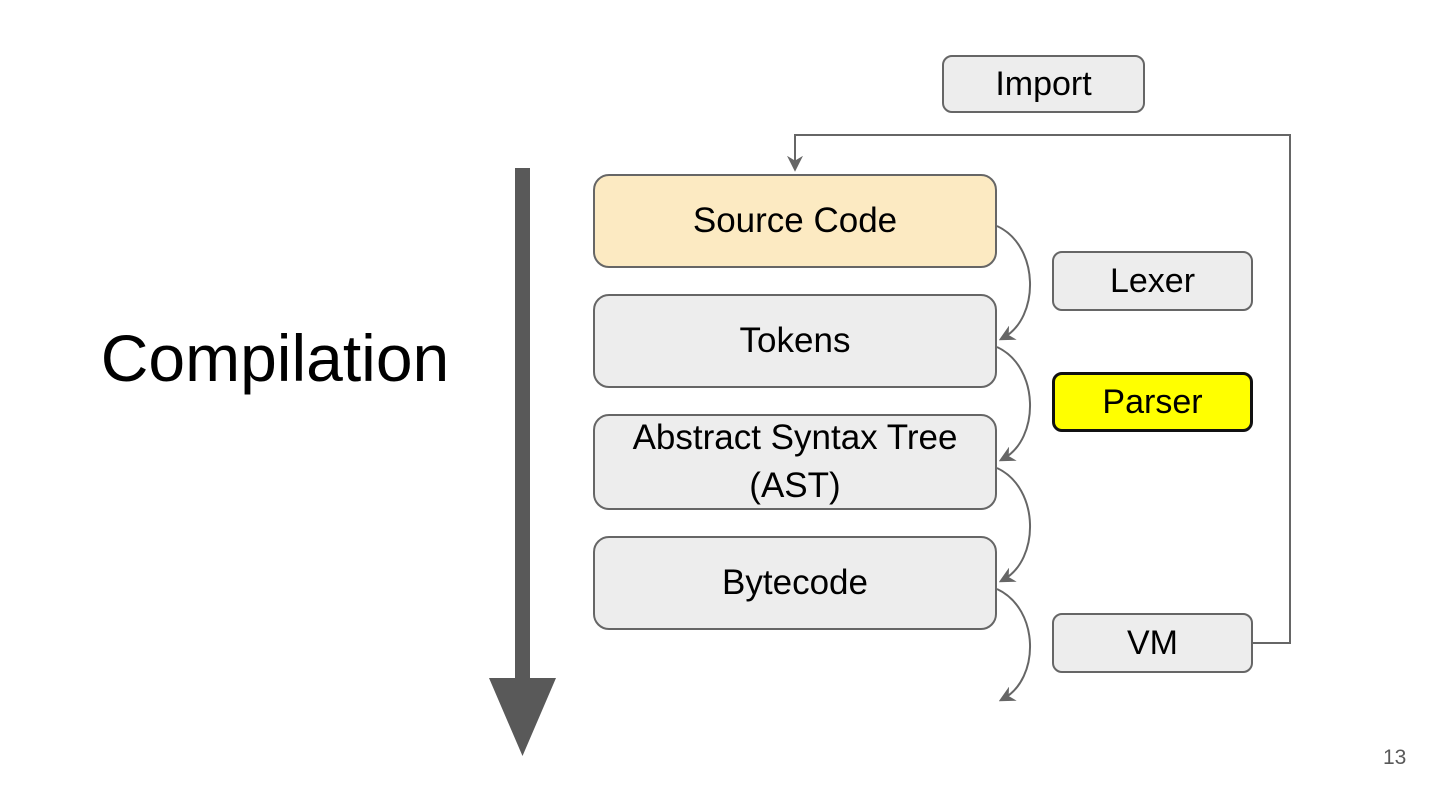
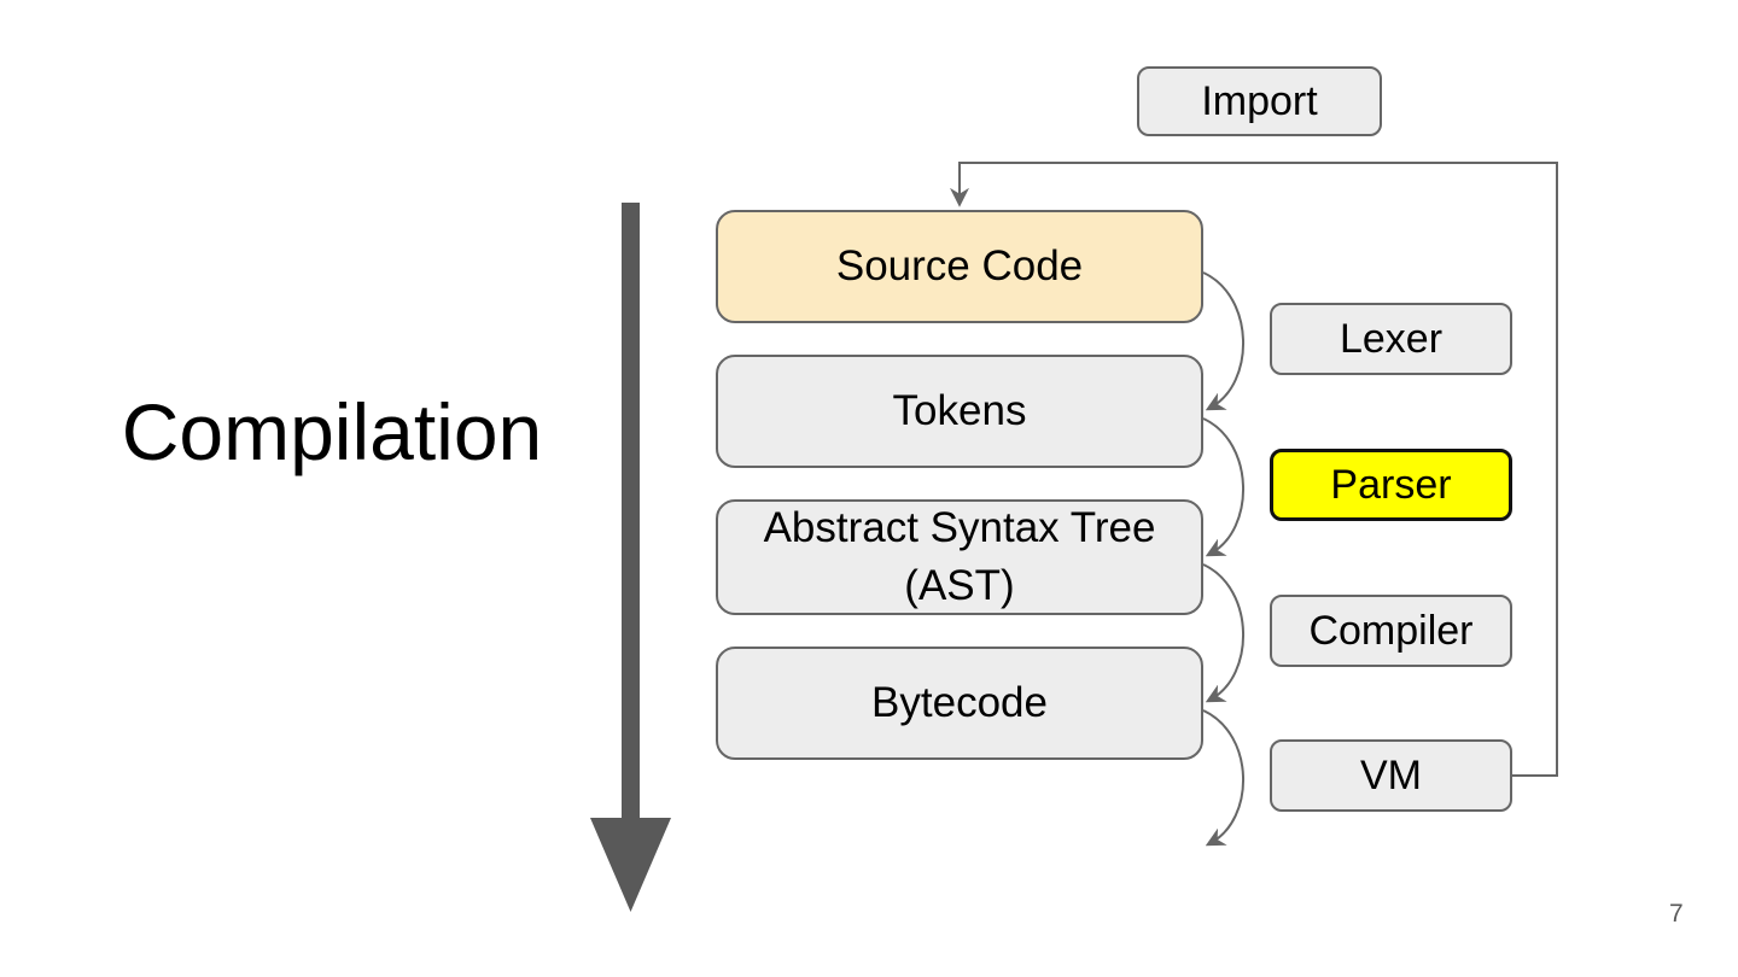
  Compilation
  Import
  Source Code
  Tokens
  Abstract Syntax Tree
  (AST)
  Bytecode
  Lexer
  Parser
+ Compiler
  VM
- 13
+ 7
